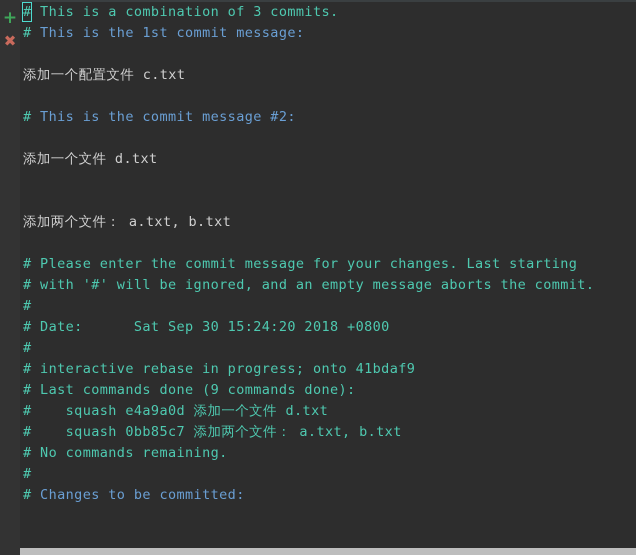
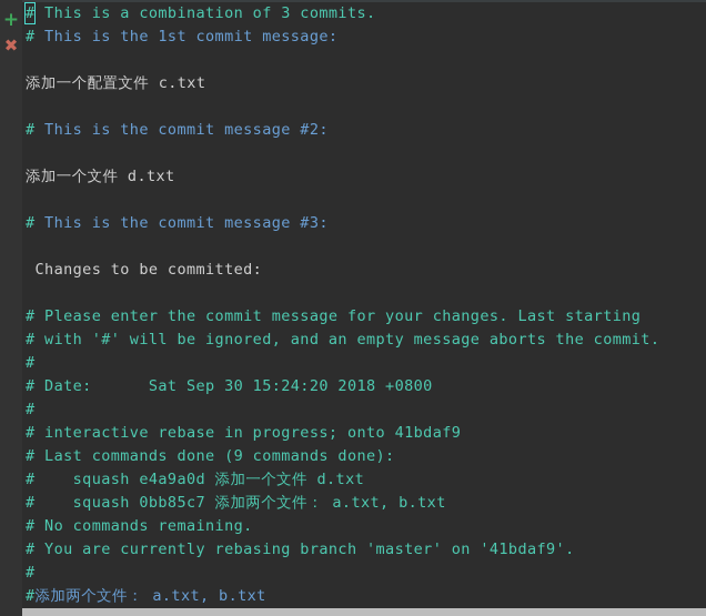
  +
  ✖
  # This is a combination of 3 commits.
  # This is the 1st commit message:
  添加一个配置文件 c.txt
  # This is the commit message #2:
  添加一个文件 d.txt
+ # This is the commit message #3:
- 添加两个文件： a.txt, b.txt
+ Changes to be committed:
  # Please enter the commit message for your changes. Last starting
  # with '#' will be ignored, and an empty message aborts the commit.
  #
  # Date: Sat Sep 30 15:24:20 2018 +0800
  #
  # interactive rebase in progress; onto 41bdaf9
  # Last commands done (9 commands done):
  # squash e4a9a0d 添加一个文件 d.txt
  # squash 0bb85c7 添加两个文件： a.txt, b.txt
  # No commands remaining.
+ # You are currently rebasing branch 'master' on '41bdaf9'.
  #
- # Changes to be committed:
+ #添加两个文件： a.txt, b.txt
